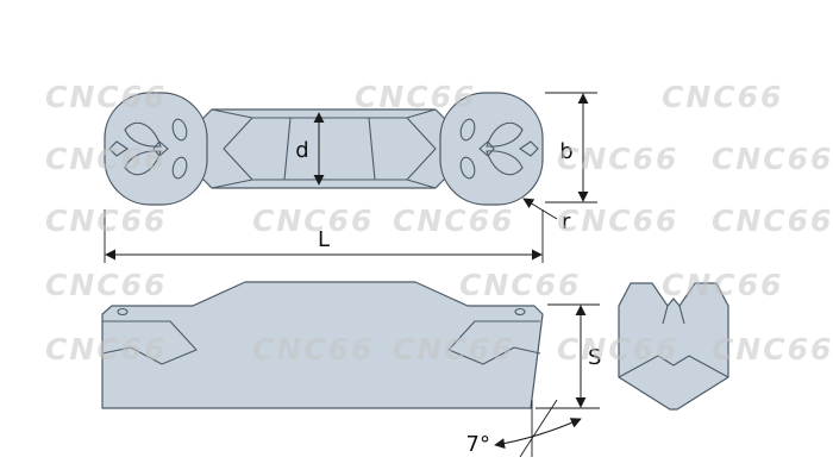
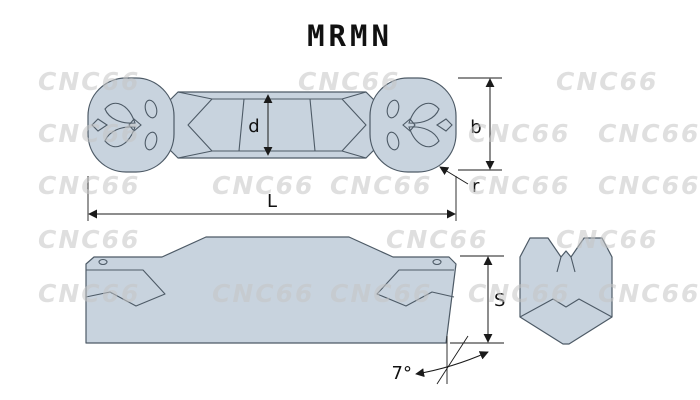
+ MRMN
  d
  b
  r
  L
  S
  7°
  CNC66
  CNC66
  CNC66
  CNC66
  CNC66
  CNC66
  CNC66
  CNC66
  CNC66
  CNC66
  CNC66
  CNC66
  CNC66
  CNC66
  CNC66
  CNC66
  CNC66
  CNC66
